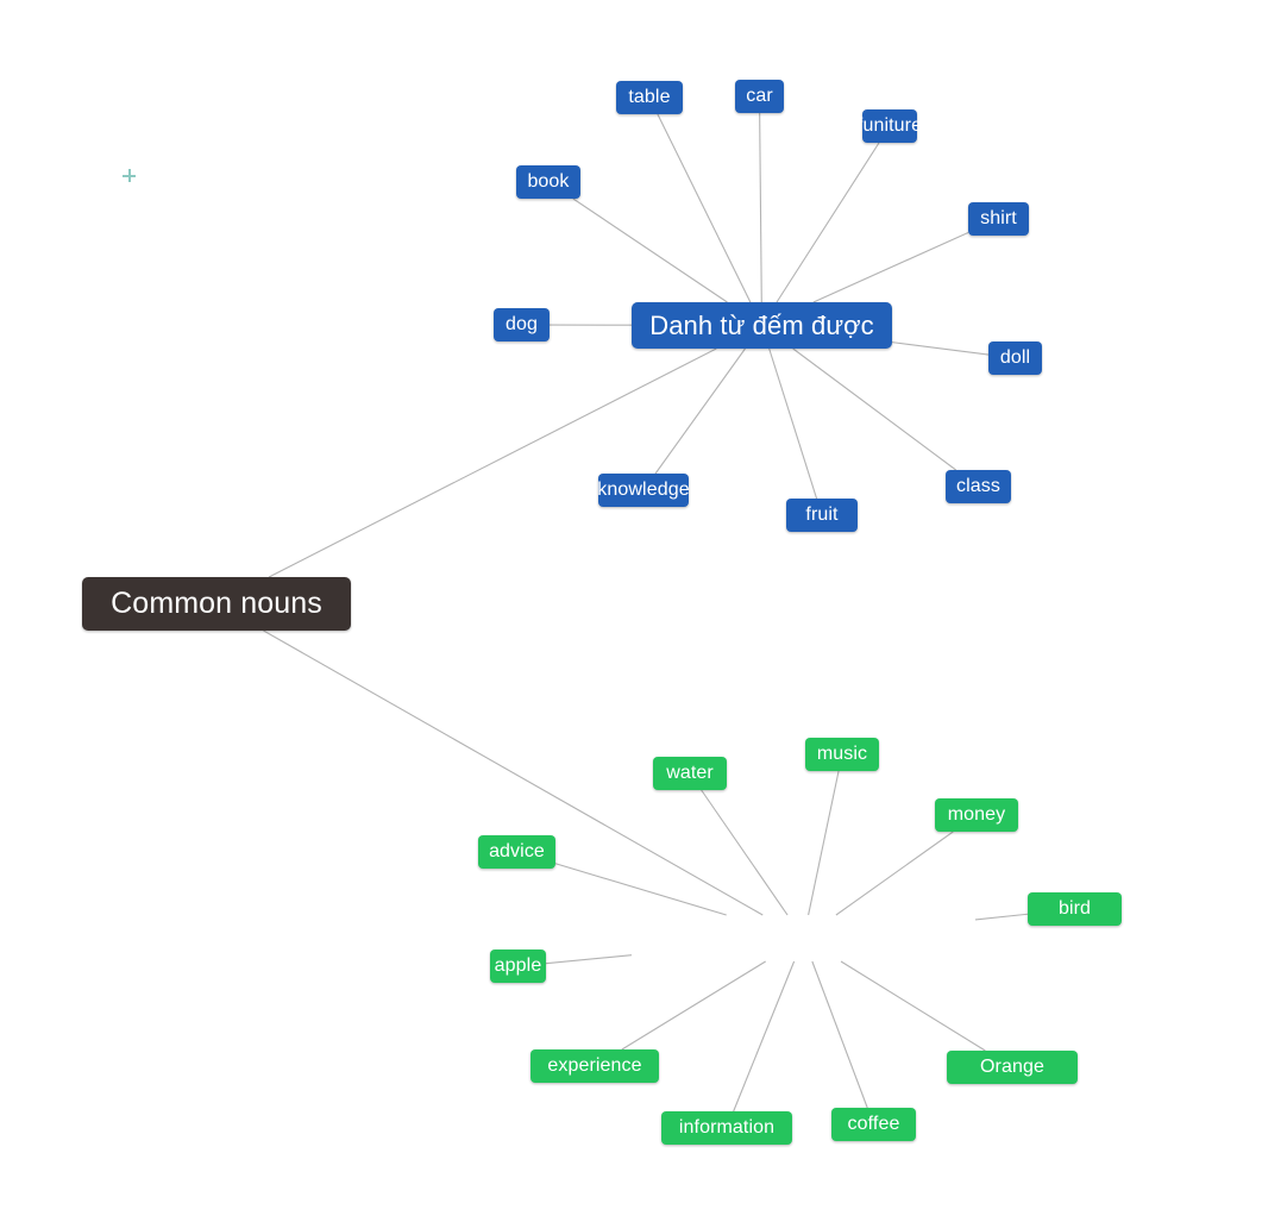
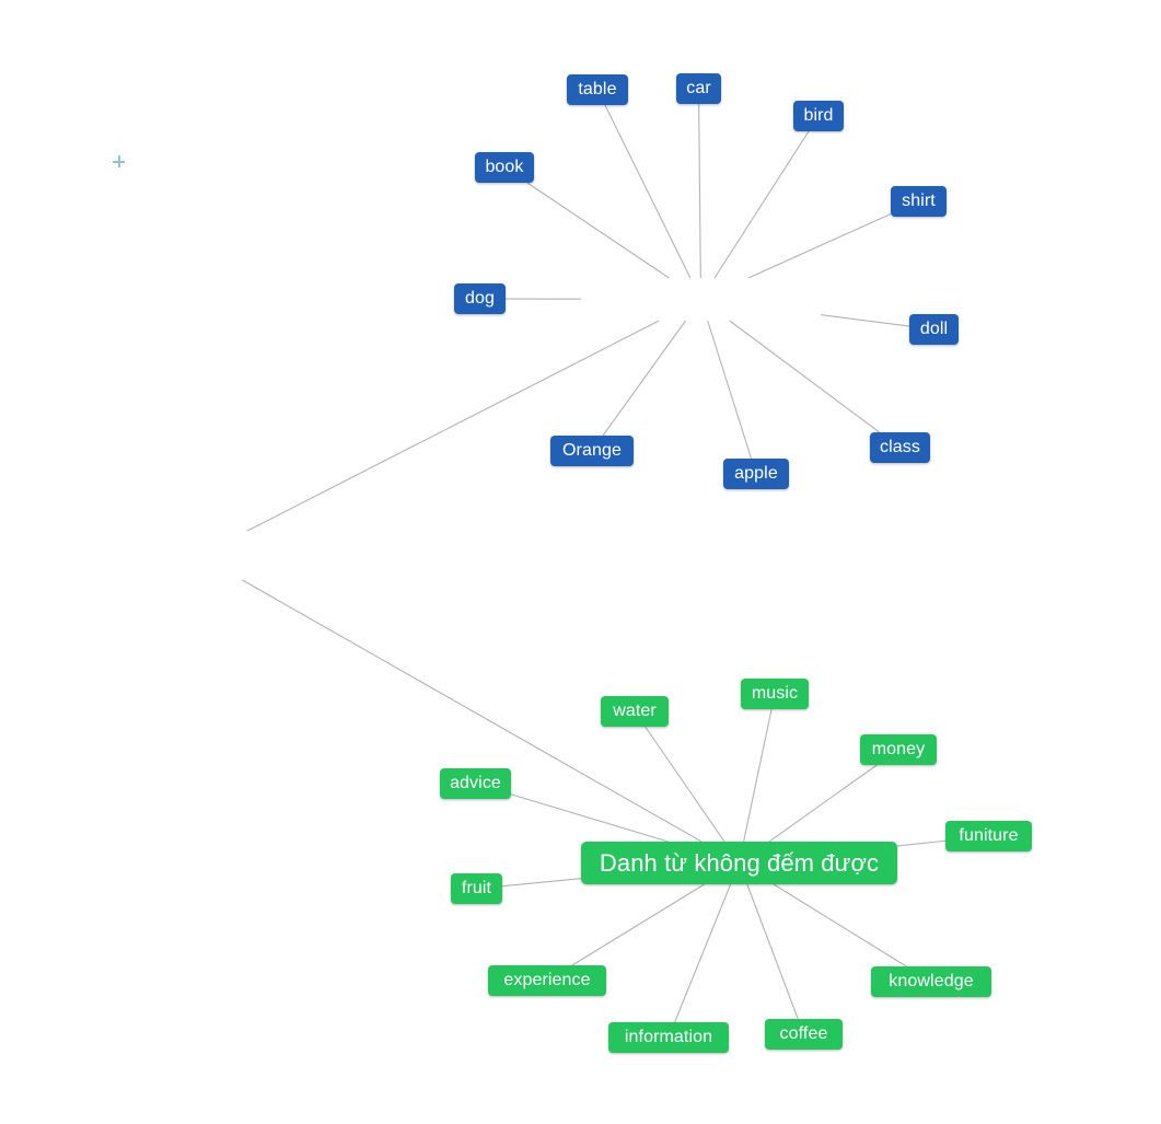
- Common nouns
- Danh từ đếm được
  book
  table
  car
- funiture
+ bird
  shirt
  doll
  class
- fruit
+ apple
- knowledge
+ Orange
  dog
+ Danh từ không đếm được
  advice
  water
  music
  money
- bird
+ funiture
- Orange
+ knowledge
  coffee
  information
  experience
- apple
+ fruit
